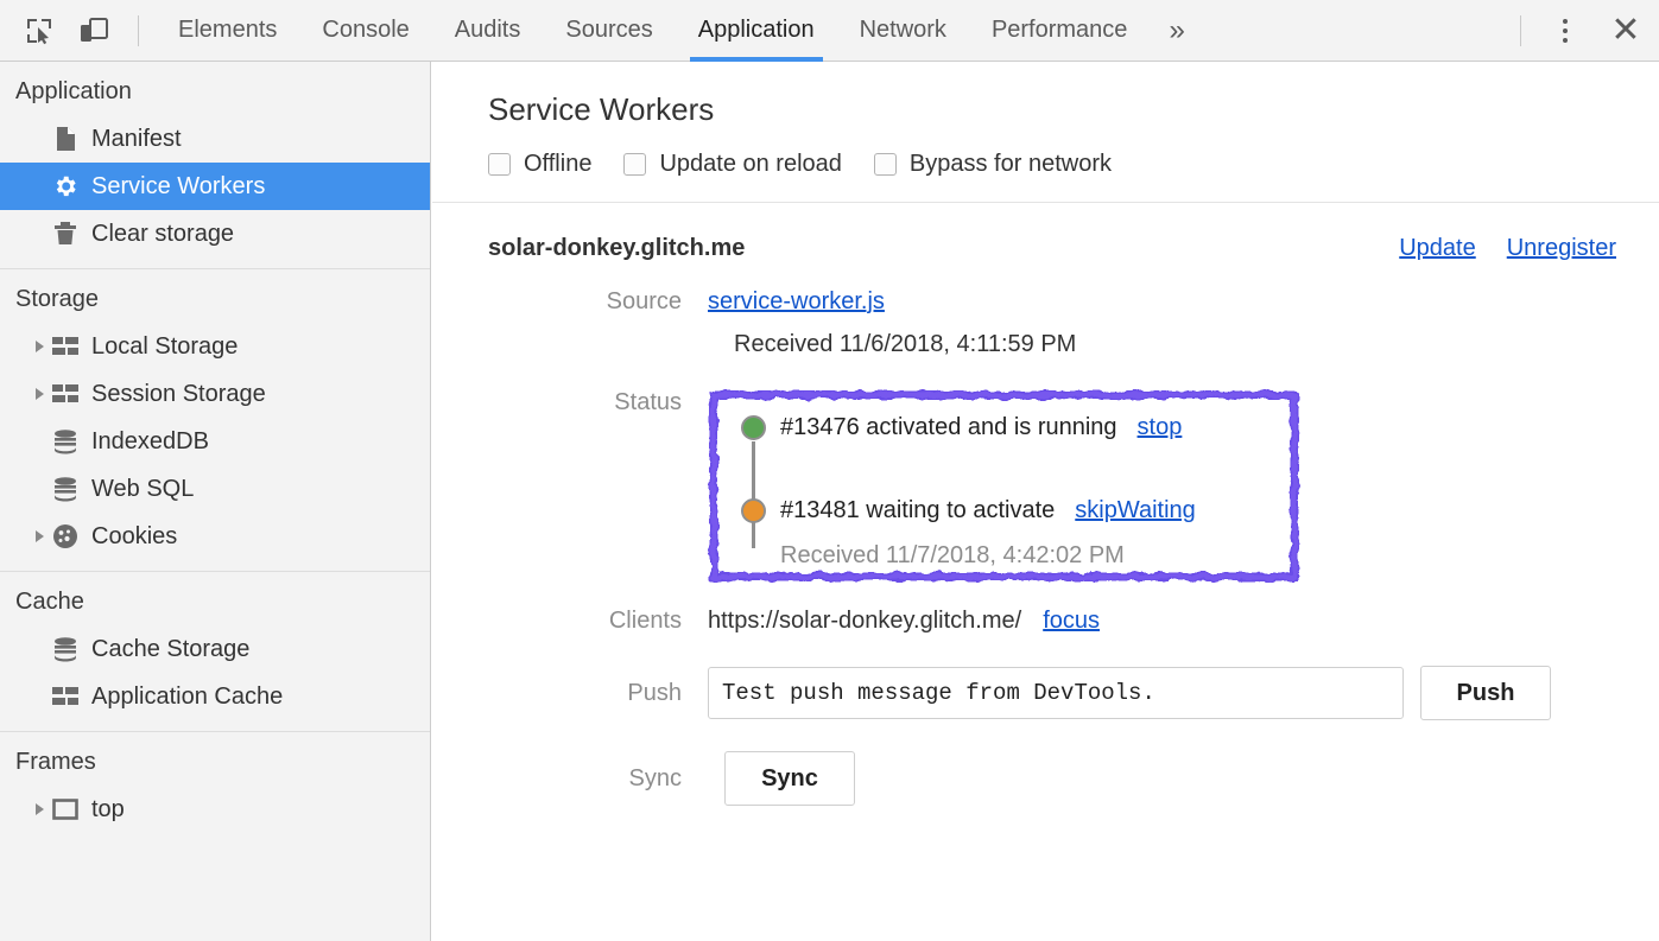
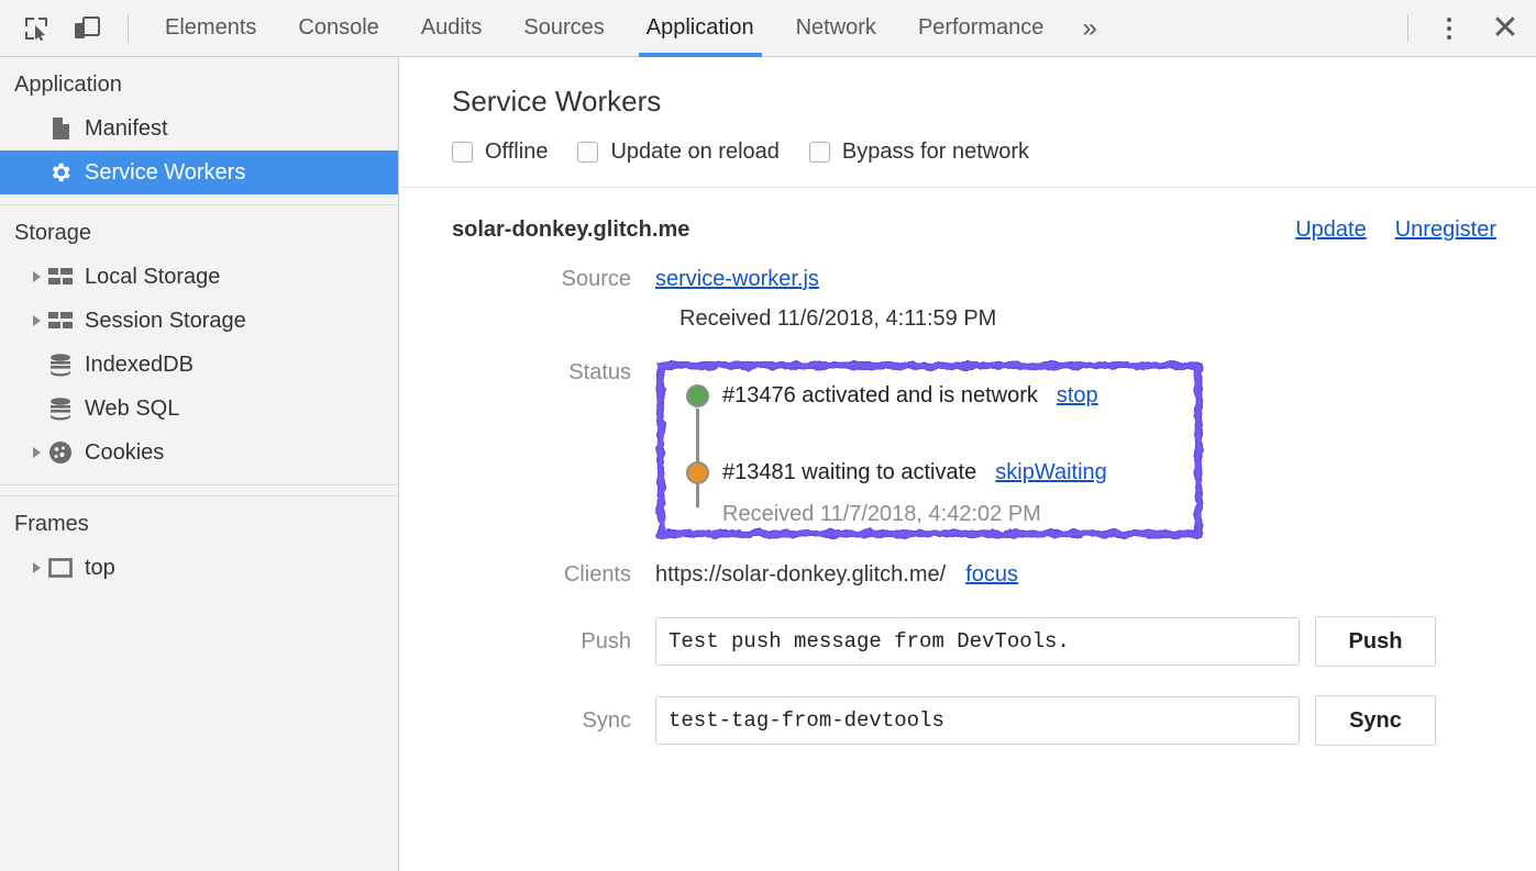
  Elements
  Console
  Audits
  Sources
  Application
  Network
  Performance
  »
  ✕
  Application
  Manifest
  Service Workers
- Clear storage
  Storage
  Local Storage
  Session Storage
  IndexedDB
  Web SQL
  Cookies
- Cache
- Cache Storage
- Application Cache
  Frames
  top
  Service Workers
  Offline
  Update on reload
  Bypass for network
  solar-donkey.glitch.me
  Update
  Unregister
  Source
  service-worker.js
  Received 11/6/2018, 4:11:59 PM
  Status
- #13476 activated and is running
+ #13476 activated and is network
  stop
  #13481 waiting to activate
  skipWaiting
  Received 11/7/2018, 4:42:02 PM
  Clients
  https://solar-donkey.glitch.me/
  focus
  Push
  Test push message from DevTools.
  Push
  Sync
+ test-tag-from-devtools
  Sync
